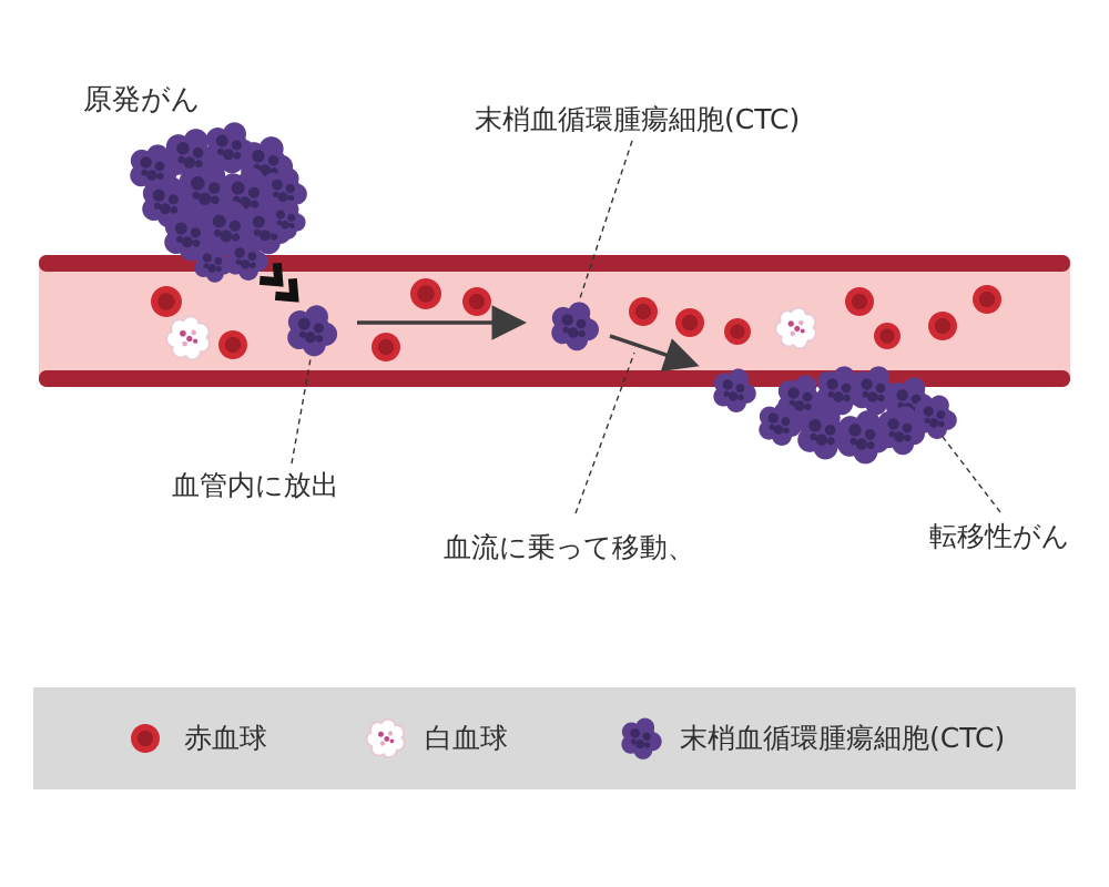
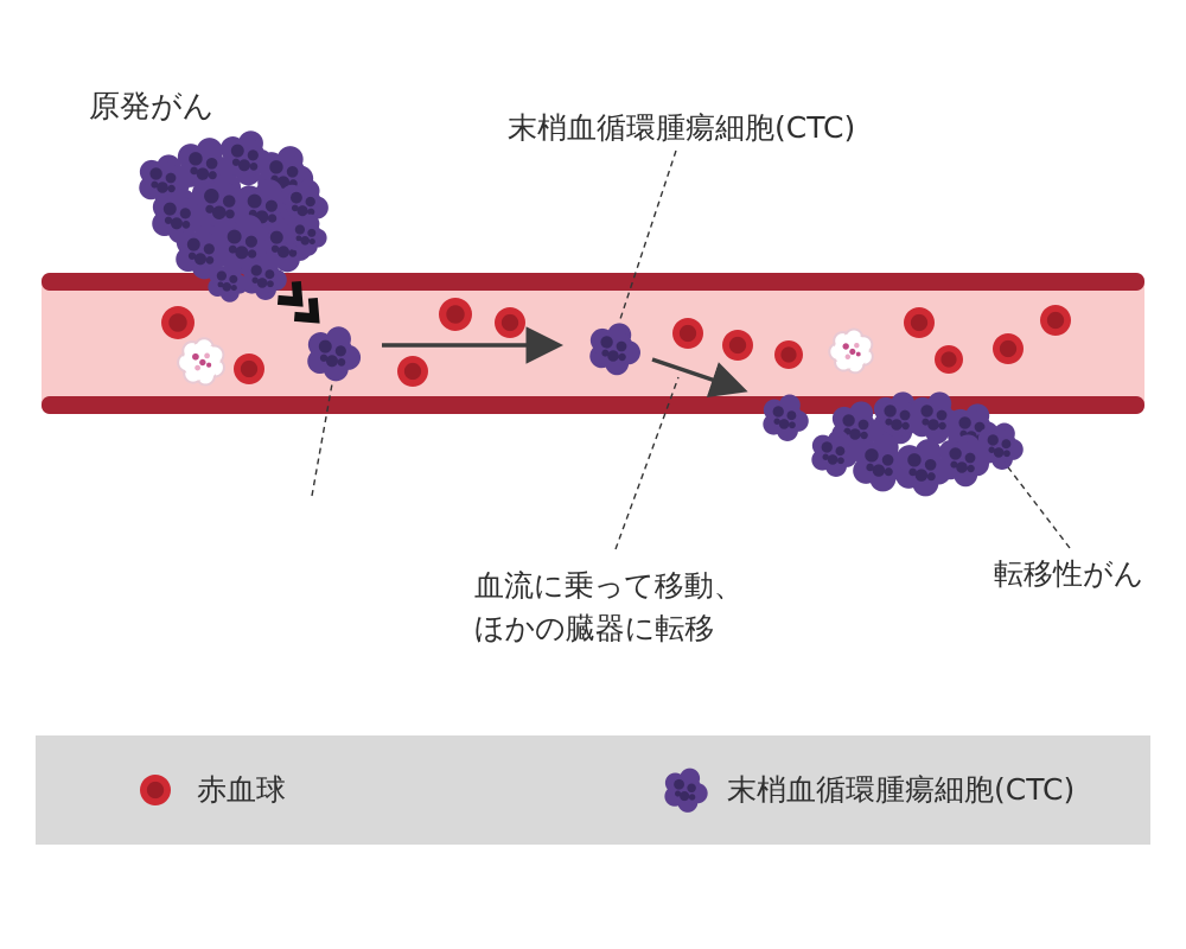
  原発がん
  末梢血循環腫瘍細胞(CTC)
- 血管内に放出
  血流に乗って移動、
+ ほかの臓器に転移
  転移性がん
  赤血球
- 白血球
  末梢血循環腫瘍細胞(CTC)
